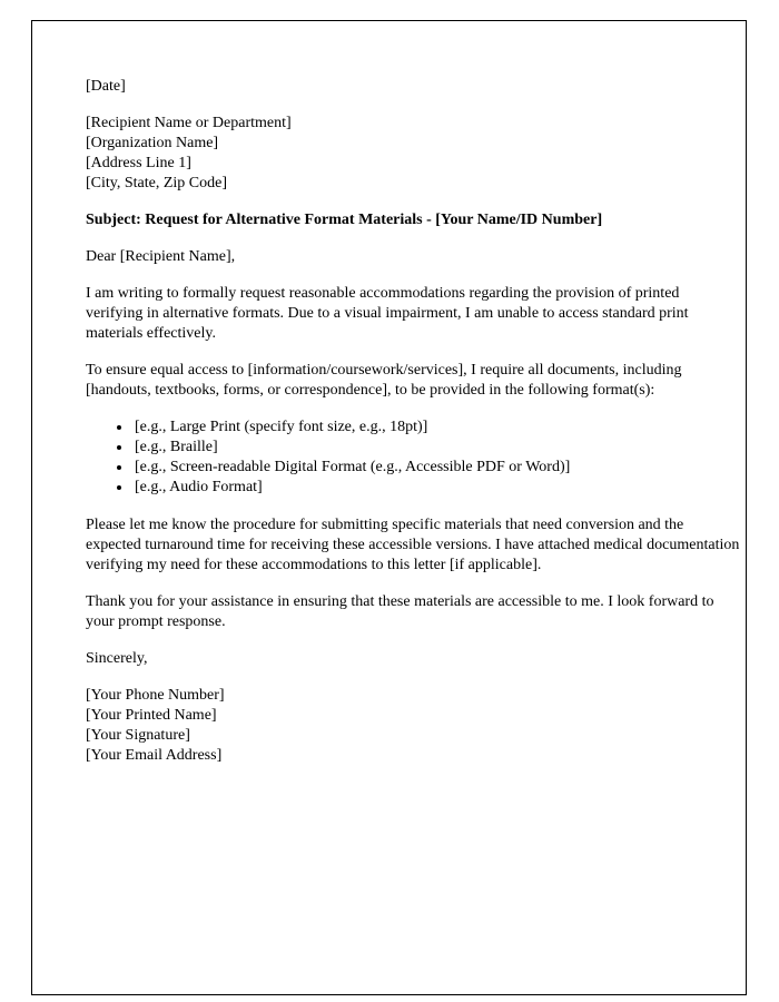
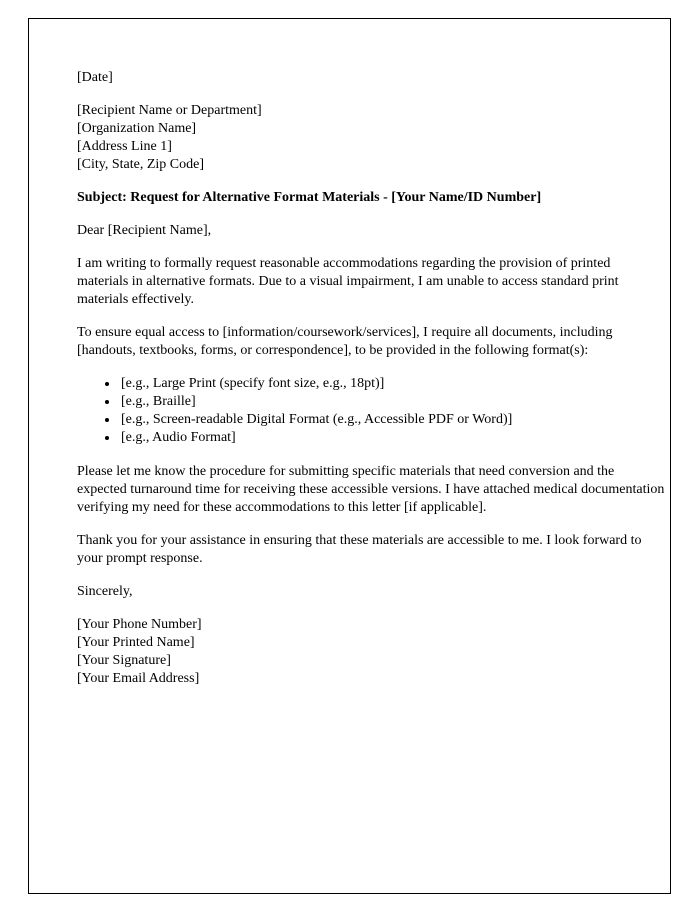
  [Date]
  [Recipient Name or Department]
  [Organization Name]
  [Address Line 1]
  [City, State, Zip Code]
  Subject: Request for Alternative Format Materials - [Your Name/ID Number]
  Dear [Recipient Name],
- I am writing to formally request reasonable accommodations regarding the provision of printed verifying in alternative formats. Due to a visual impairment, I am unable to access standard print materials effectively.
+ I am writing to formally request reasonable accommodations regarding the provision of printed materials in alternative formats. Due to a visual impairment, I am unable to access standard print materials effectively.
  To ensure equal access to [information/coursework/services], I require all documents, including [handouts, textbooks, forms, or correspondence], to be provided in the following format(s):
  [e.g., Large Print (specify font size, e.g., 18pt)]
  [e.g., Braille]
  [e.g., Screen-readable Digital Format (e.g., Accessible PDF or Word)]
  [e.g., Audio Format]
  Please let me know the procedure for submitting specific materials that need conversion and the expected turnaround time for receiving these accessible versions. I have attached medical documentation verifying my need for these accommodations to this letter [if applicable].
  Thank you for your assistance in ensuring that these materials are accessible to me. I look forward to your prompt response.
  Sincerely,
  [Your Phone Number]
  [Your Printed Name]
  [Your Signature]
  [Your Email Address]
